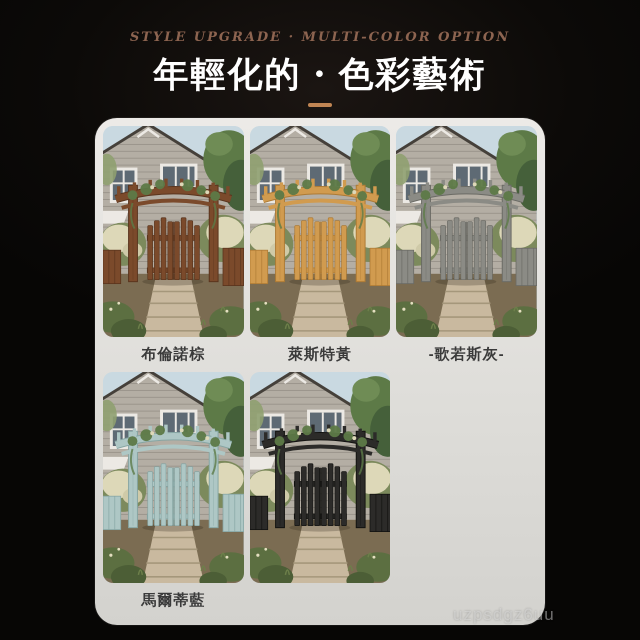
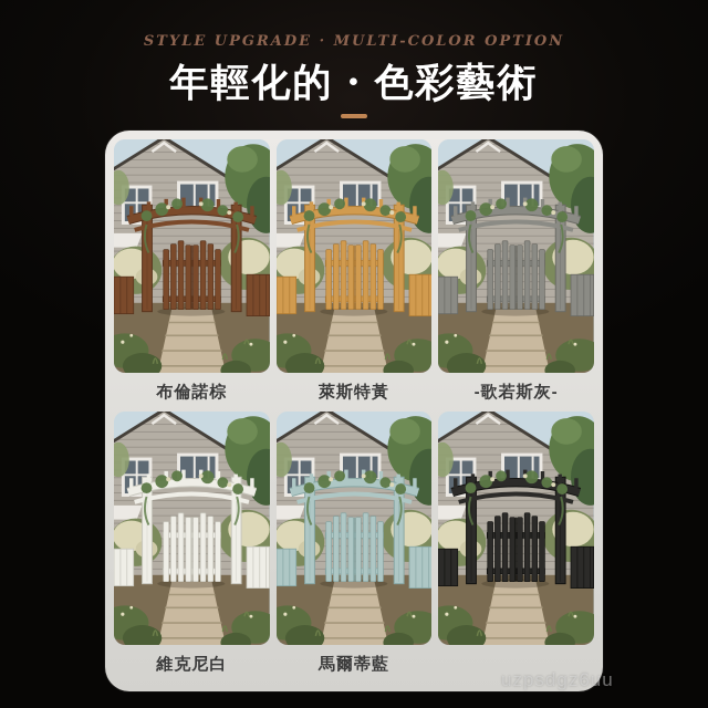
  STYLE UPGRADE · MULTI-COLOR OPTION
  年輕化的・色彩藝術
  布倫諾棕
  萊斯特黃
  -歌若斯灰-
+ 維克尼白
  馬爾蒂藍
  uzpsdgz6uu
